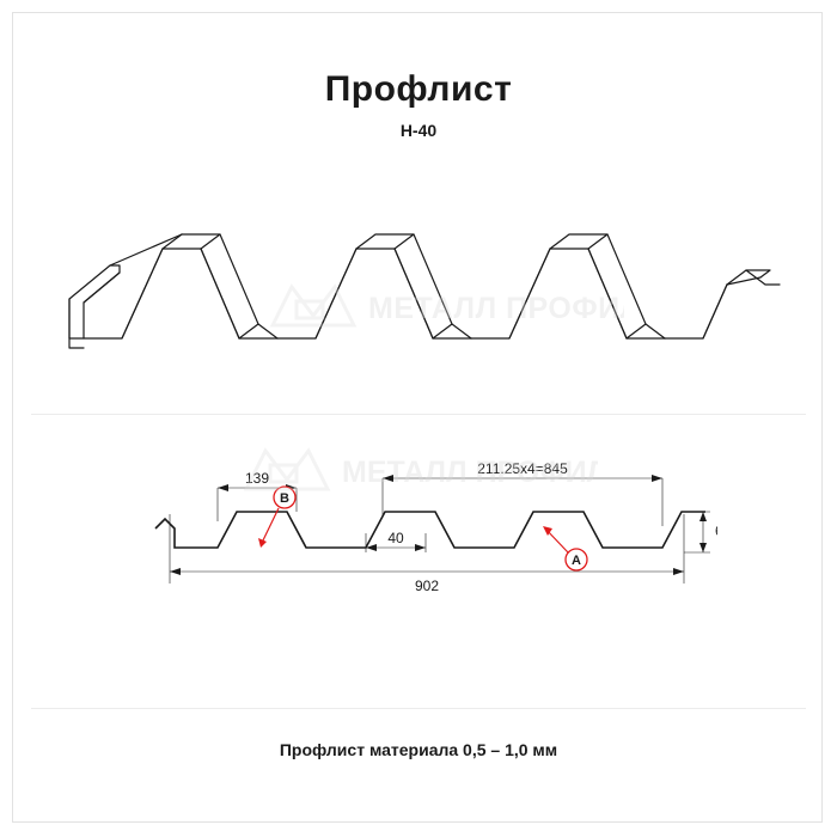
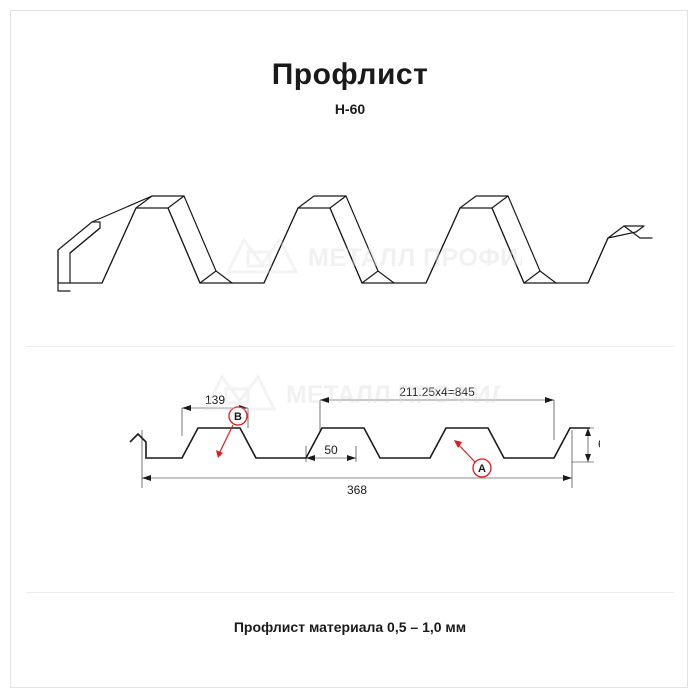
  Профлист
- Н-40
+ Н-60
  МЕТАЛЛ ПРОФИ
  B
  A
  139
  211.25x4=845
- 40
+ 50
- 902
+ 368
  МЕТАЛЛ ПРОФИЛ
  Профлист материала 0,5 – 1,0 мм
